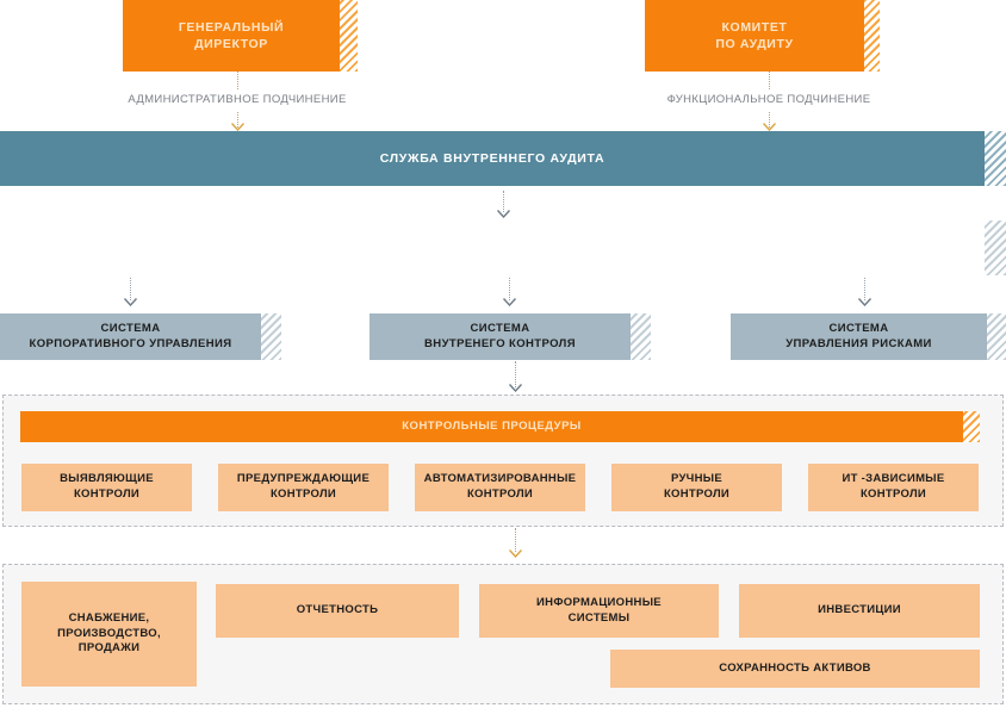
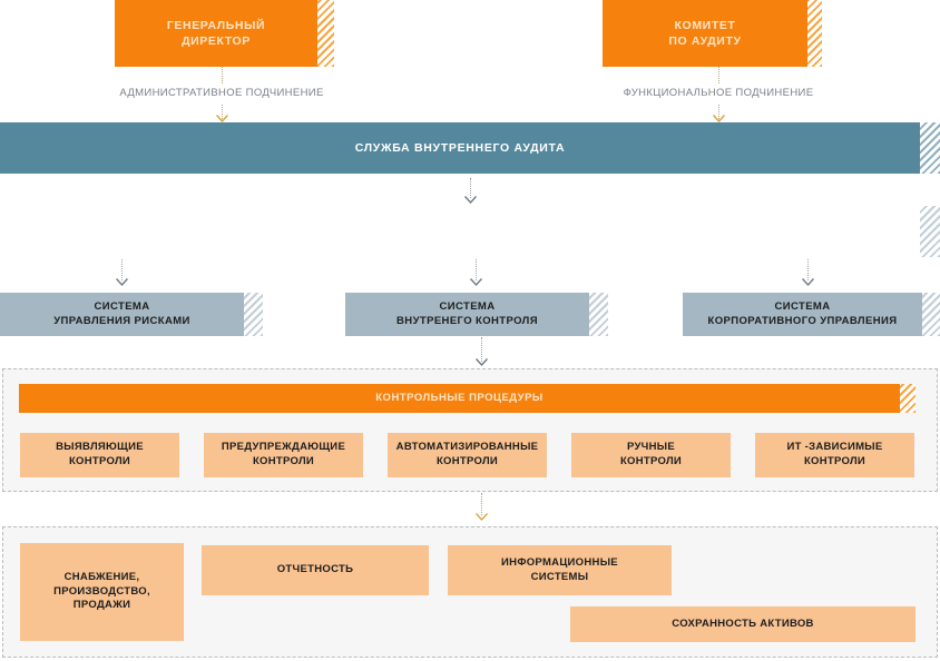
  ГЕНЕРАЛЬНЫЙ
  ДИРЕКТОР
  КОМИТЕТ
  ПО АУДИТУ
  АДМИНИСТРАТИВНОЕ ПОДЧИНЕНИЕ
  ФУНКЦИОНАЛЬНОЕ ПОДЧИНЕНИЕ
  СЛУЖБА ВНУТРЕННЕГО АУДИТА
  СИСТЕМА
- КОРПОРАТИВНОГО УПРАВЛЕНИЯ
+ УПРАВЛЕНИЯ РИСКАМИ
  СИСТЕМА
  ВНУТРЕНЕГО КОНТРОЛЯ
  СИСТЕМА
- УПРАВЛЕНИЯ РИСКАМИ
+ КОРПОРАТИВНОГО УПРАВЛЕНИЯ
  КОНТРОЛЬНЫЕ ПРОЦЕДУРЫ
  ВЫЯВЛЯЮЩИЕ
  КОНТРОЛИ
  ПРЕДУПРЕЖДАЮЩИЕ
  КОНТРОЛИ
  АВТОМАТИЗИРОВАННЫЕ
  КОНТРОЛИ
  РУЧНЫЕ
  КОНТРОЛИ
  ИТ -ЗАВИСИМЫЕ
  КОНТРОЛИ
  СНАБЖЕНИЕ,
  ПРОИЗВОДСТВО,
  ПРОДАЖИ
  ОТЧЕТНОСТЬ
  ИНФОРМАЦИОННЫЕ
  СИСТЕМЫ
- ИНВЕСТИЦИИ
  СОХРАННОСТЬ АКТИВОВ
